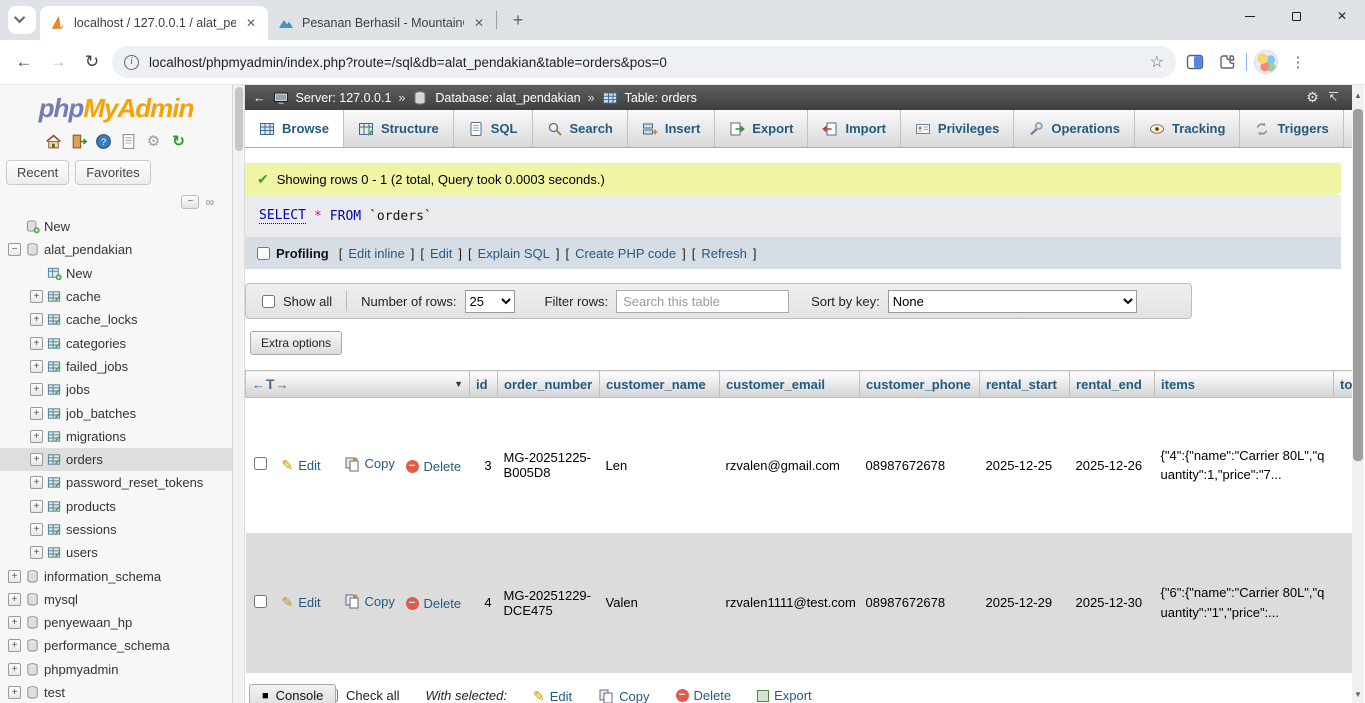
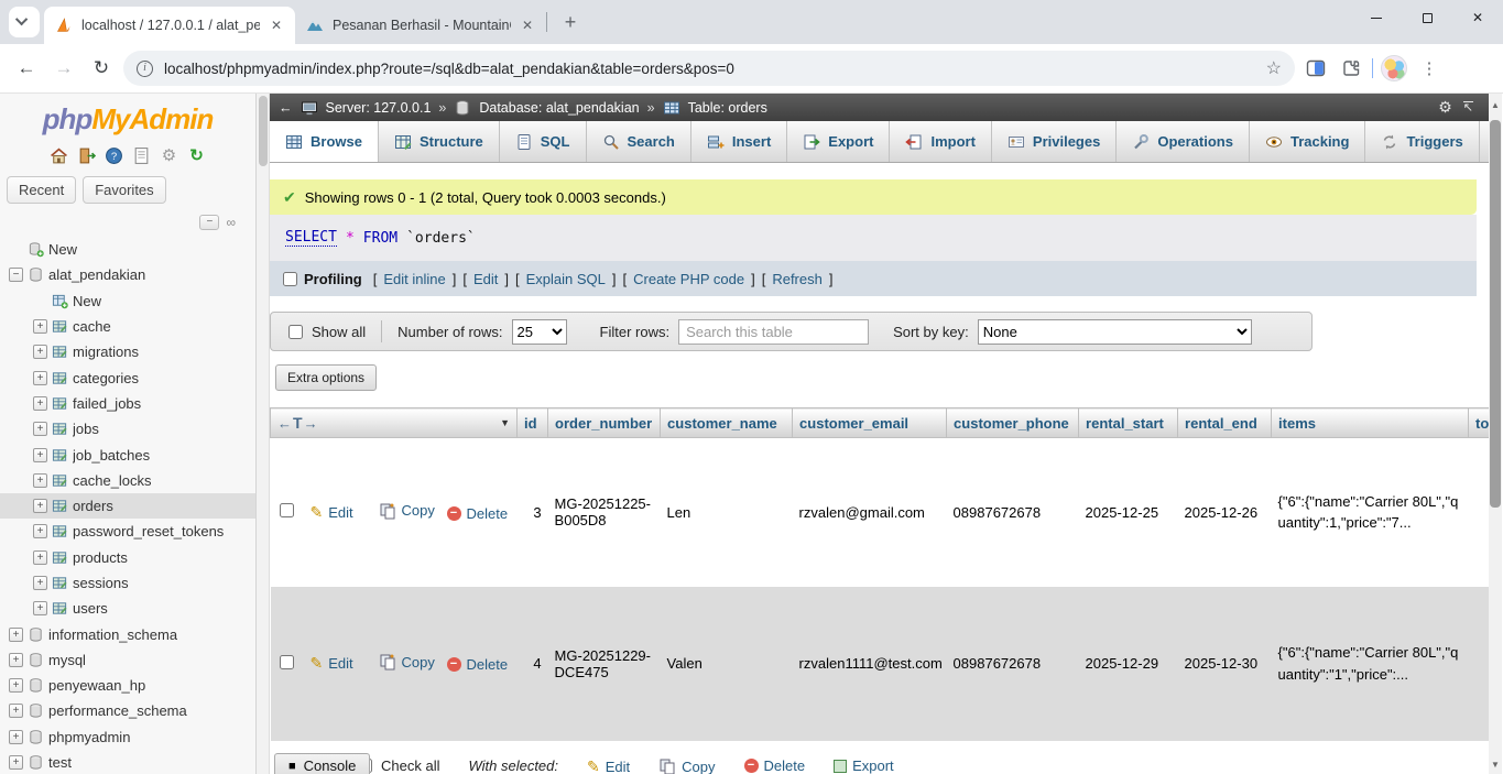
  localhost / 127.0.0.1 / alat_pe
  ✕
  Pesanan Berhasil - Mountain
  ✕
  +
  ✕
  ←
  →
  ↻
  i
  localhost/phpmyadmin/index.php?route=/sql&db=alat_pendakian&table=orders&pos=0
  ☆
  ⋮
  phpMyAdmin
  ?
  ⚙
  ↻
  Recent
  Favorites
  −
  ∞
  New
  −
  alat_pendakian
  New
  +
  cache
  +
- cache_locks
+ migrations
  +
  categories
  +
  failed_jobs
  +
  jobs
  +
  job_batches
  +
- migrations
+ cache_locks
  +
  orders
  +
  password_reset_tokens
  +
  products
  +
  sessions
  +
  users
  +
  information_schema
  +
  mysql
  +
  penyewaan_hp
  +
  performance_schema
  +
  phpmyadmin
  +
  test
  ←
  Server: 127.0.0.1
  »
  Database: alat_pendakian
  »
  Table: orders
  ⚙
  ↖
  Browse
  Structure
  SQL
  Search
  Insert
  Export
  Import
  Privileges
  Operations
  Tracking
  Triggers
  ✔
  Showing rows 0 - 1 (2 total, Query took 0.0003 seconds.)
  SELECT
  *
  FROM
  `orders`
  Profiling
  [
  Edit inline
  ]
  [
  Edit
  ]
  [
  Explain SQL
  ]
  [
  Create PHP code
  ]
  [
  Refresh
  ]
  Show all
  Number of rows:
  25
  Filter rows:
  Search this table
  Sort by key:
  None
  Extra options
  ←T→ ▼	id	order_number	customer_name	customer_email	customer_phone	rental_start	rental_end	items	to
- 	✎ Edit	Copy	− Delete	3	MG-20251225-B005D8	Len	rzvalen@gmail.com	08987672678	2025-12-25	2025-12-26	{"4":{"name":"Carrier 80L","quantity":1,"price":"7...
+ 	✎ Edit	Copy	− Delete	3	MG-20251225-B005D8	Len	rzvalen@gmail.com	08987672678	2025-12-25	2025-12-26	{"6":{"name":"Carrier 80L","quantity":1,"price":"7...
  	✎ Edit	Copy	− Delete	4	MG-20251229-DCE475	Valen	rzvalen1111@test.com	08987672678	2025-12-29	2025-12-30	{"6":{"name":"Carrier 80L","quantity":"1","price":...
  Check all
  With selected:
  ✎
  Edit
  Copy
  −
  Delete
  Export
  ■
  Console
  ▲
  ▼
